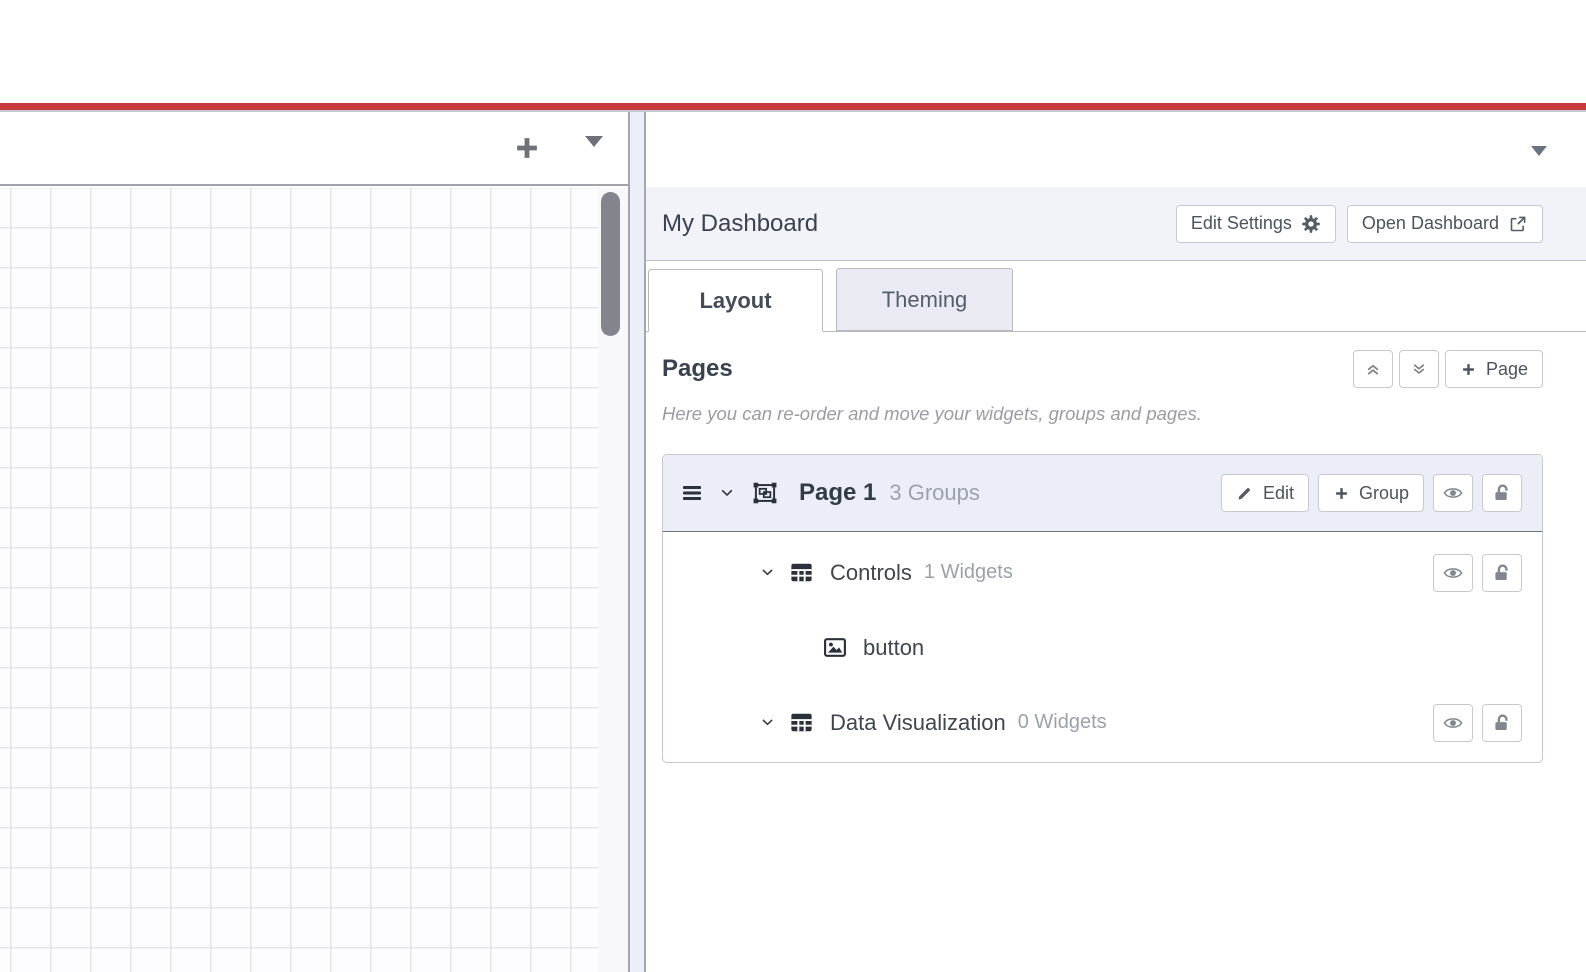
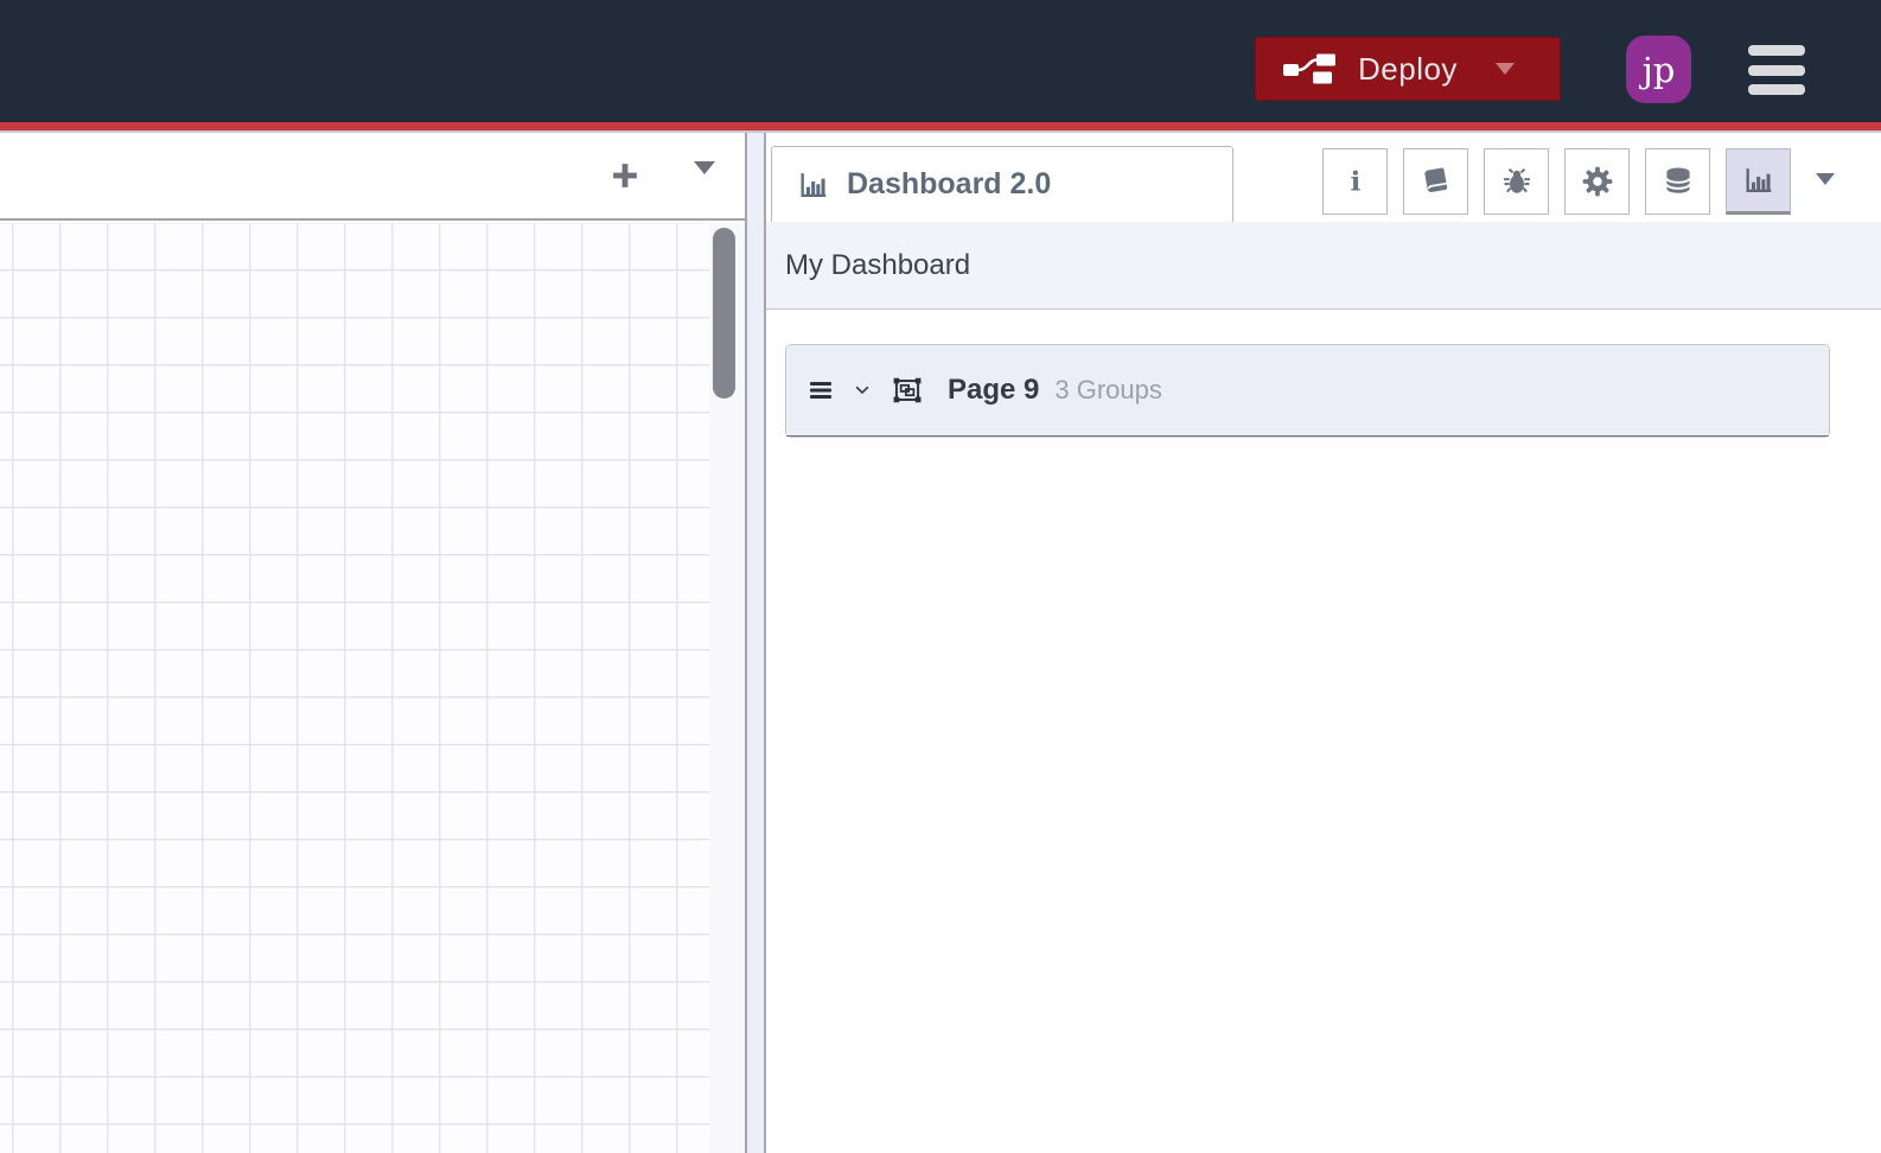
+ Deploy
+ jp
+ Dashboard 2.0
+ i
  My Dashboard
- Edit Settings
- Open Dashboard
- Layout
- Theming
- Pages
- Page
- Here you can re-order and move your widgets, groups and pages.
- Page 1
+ Page 9
  3 Groups
- Edit
- Group
- Controls
- 1 Widgets
- button
- Data Visualization
- 0 Widgets
